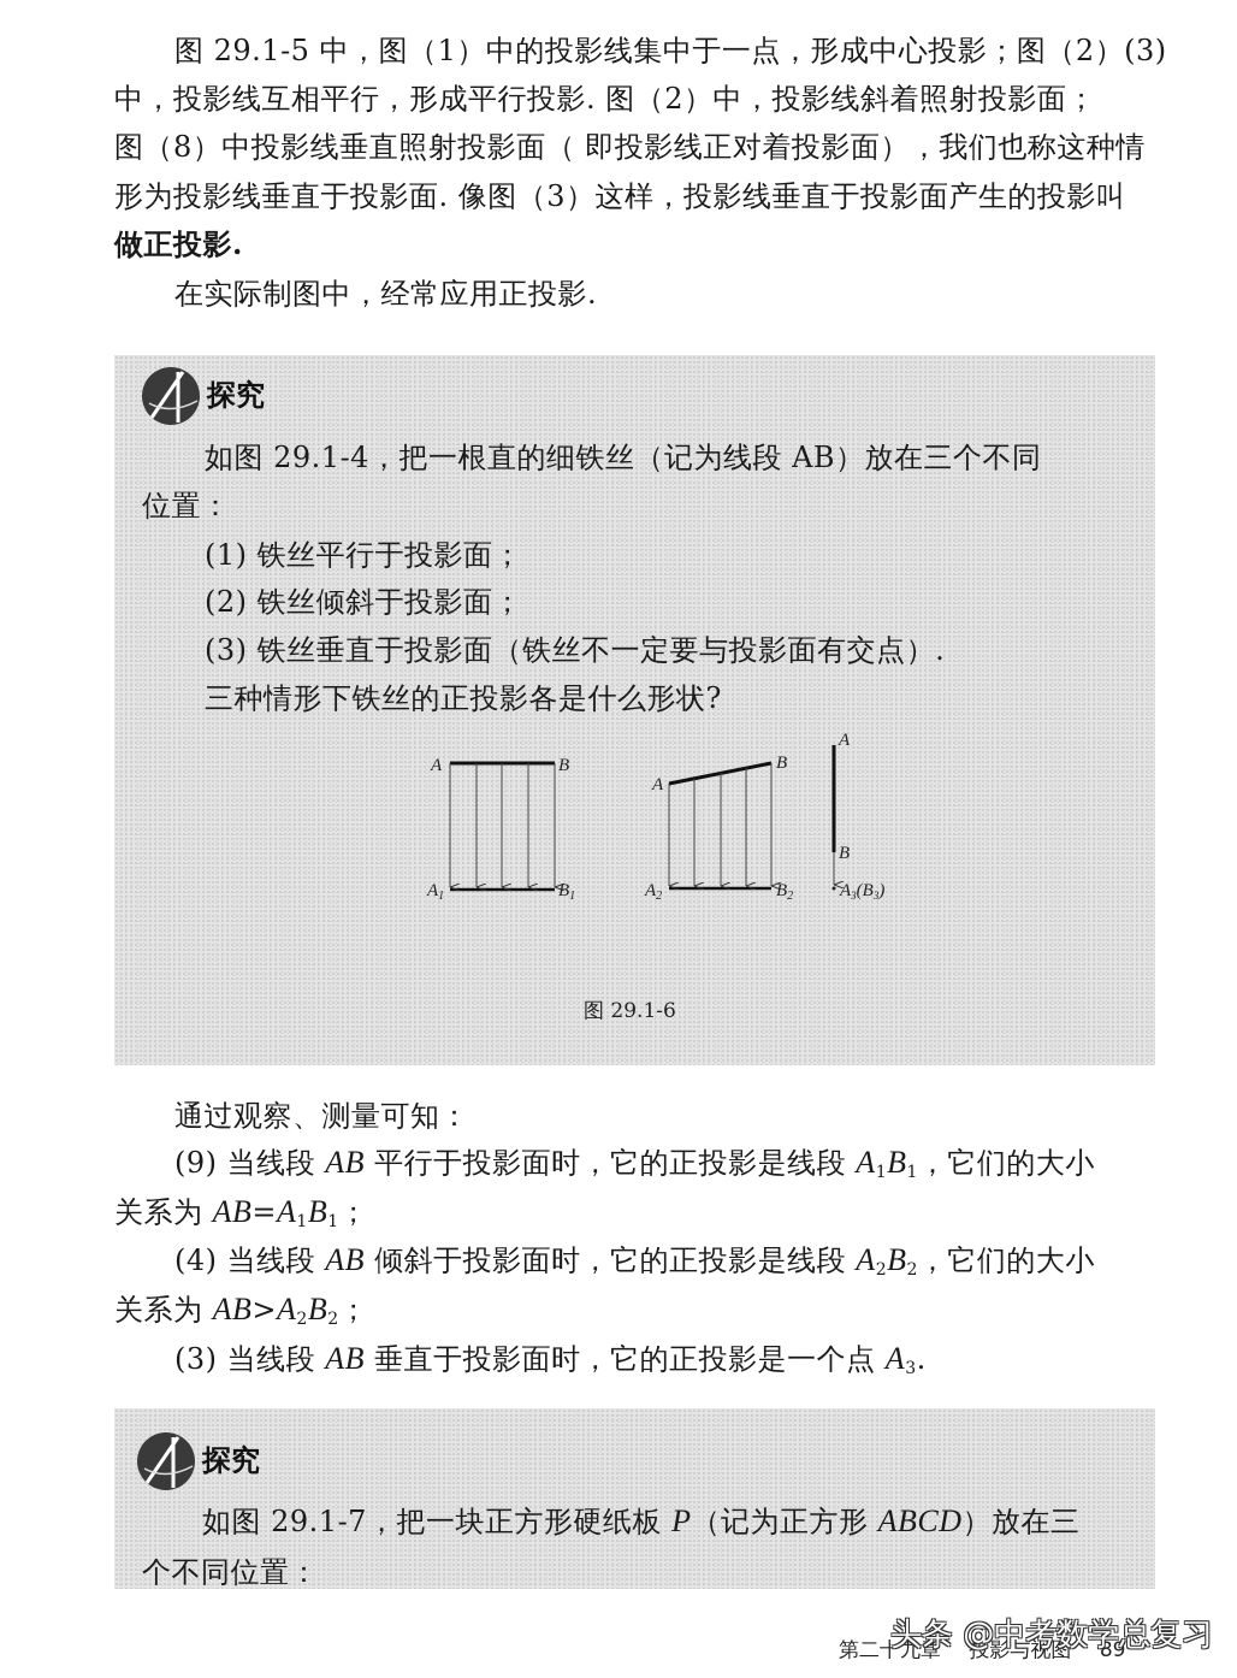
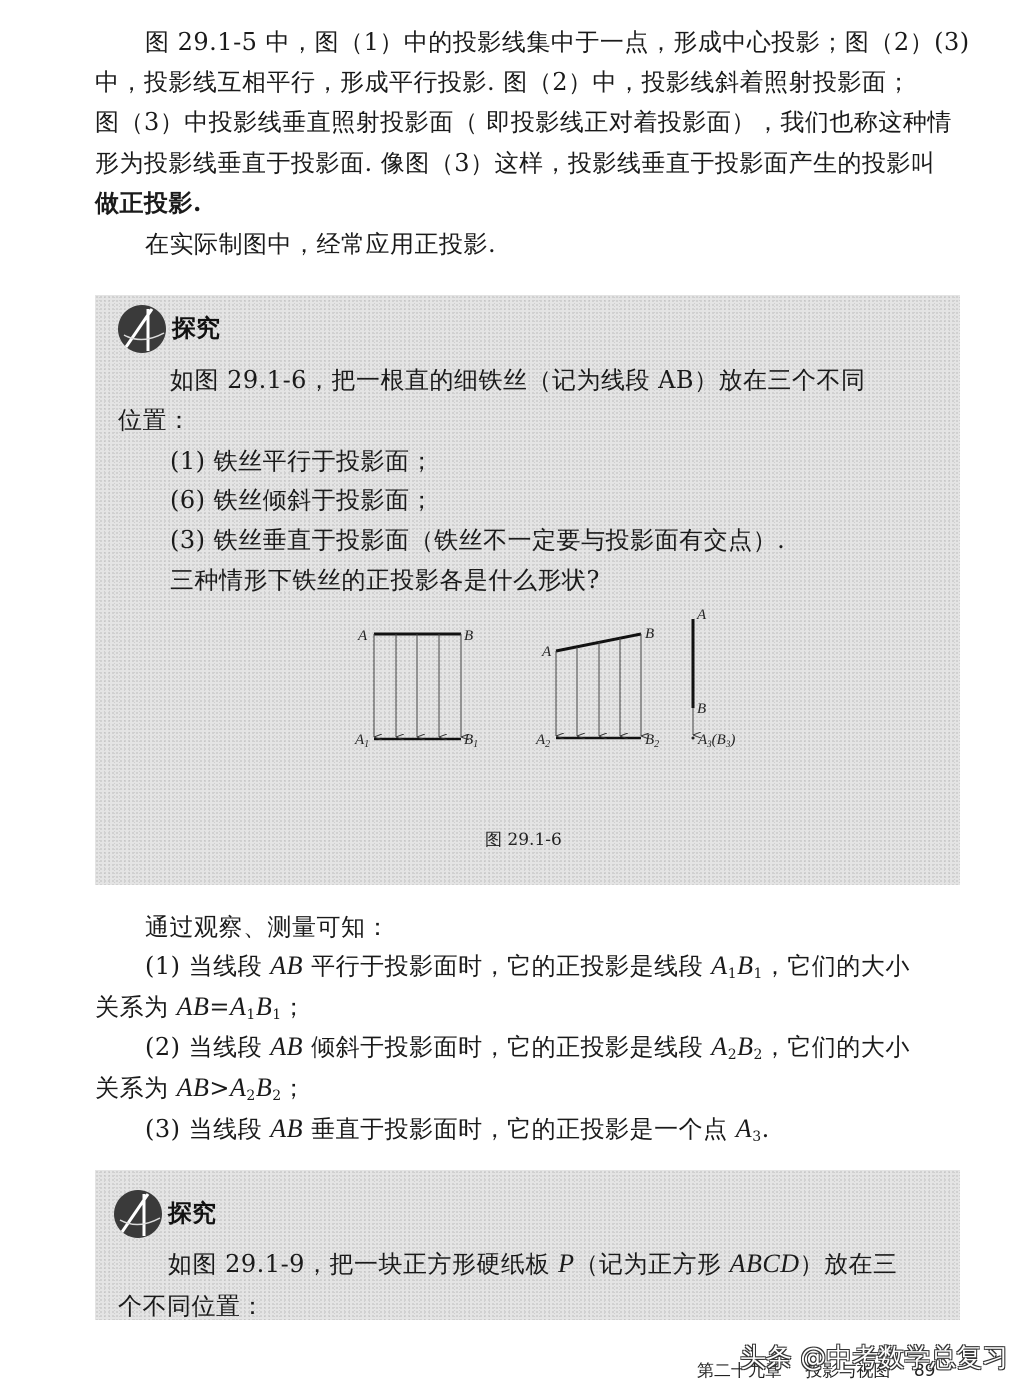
  图 29.1-5 中，图（1）中的投影线集中于一点，形成中心投影；图（2）(3)
  中，投影线互相平行，形成平行投影. 图（2）中，投影线斜着照射投影面；
- 图（8）中投影线垂直照射投影面（ 即投影线正对着投影面），我们也称这种情
+ 图（3）中投影线垂直照射投影面（ 即投影线正对着投影面），我们也称这种情
  形为投影线垂直于投影面. 像图（3）这样，投影线垂直于投影面产生的投影叫
  做正投影.
  在实际制图中，经常应用正投影.
  探究
- 如图 29.1-4，把一根直的细铁丝（记为线段 AB）放在三个不同
+ 如图 29.1-6，把一根直的细铁丝（记为线段 AB）放在三个不同
  位置：
  (1) 铁丝平行于投影面；
- (2) 铁丝倾斜于投影面；
+ (6) 铁丝倾斜于投影面；
  (3) 铁丝垂直于投影面（铁丝不一定要与投影面有交点）.
  三种情形下铁丝的正投影各是什么形状?
  A
  B
  A1
  B1
  A
  B
  A2
  B2
  A
  B
  A3(B3)
  图 29.1-6
  通过观察、测量可知：
- (9) 当线段 AB 平行于投影面时，它的正投影是线段 A1B1，它们的大小
+ (1) 当线段 AB 平行于投影面时，它的正投影是线段 A1B1，它们的大小
  关系为 AB=A1B1；
- (4) 当线段 AB 倾斜于投影面时，它的正投影是线段 A2B2，它们的大小
+ (2) 当线段 AB 倾斜于投影面时，它的正投影是线段 A2B2，它们的大小
  关系为 AB>A2B2；
  (3) 当线段 AB 垂直于投影面时，它的正投影是一个点 A3.
  探究
- 如图 29.1-7，把一块正方形硬纸板 P（记为正方形 ABCD）放在三
+ 如图 29.1-9，把一块正方形硬纸板 P（记为正方形 ABCD）放在三
  个不同位置：
  第二十九章 投影与视图 89
  头条 @中考数学总复习
